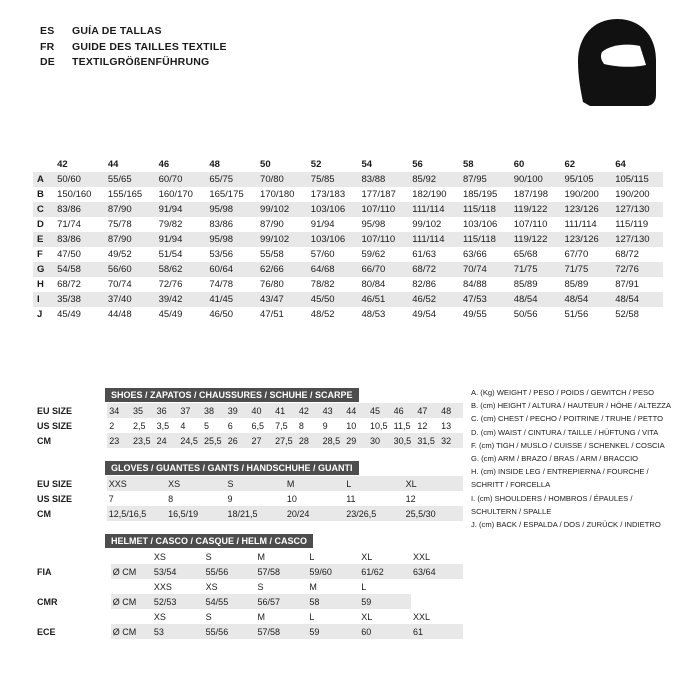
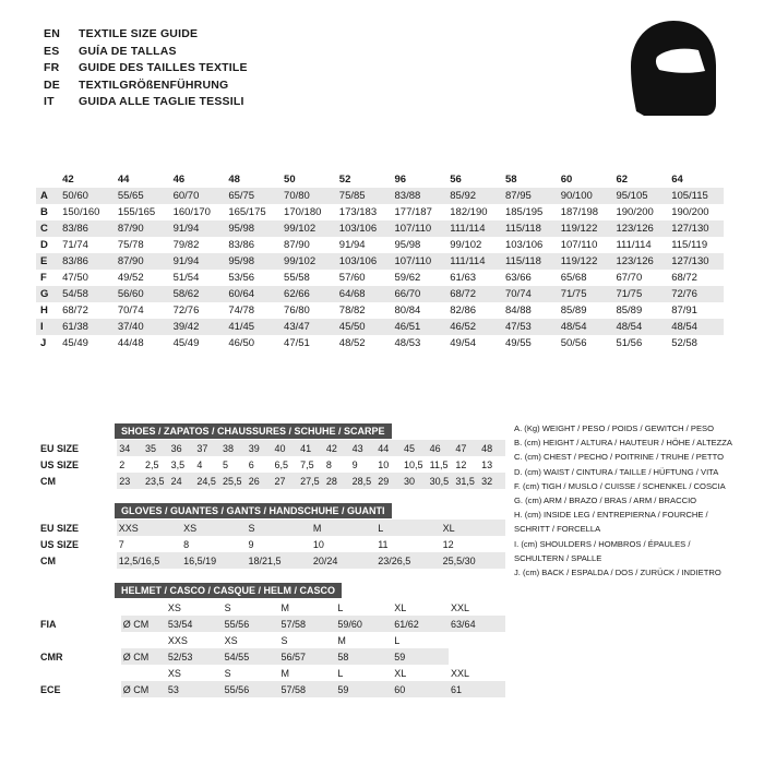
+ EN
+ TEXTILE SIZE GUIDE
  ES
  GUÍA DE TALLAS
  FR
  GUIDE DES TAILLES TEXTILE
  DE
  TEXTILGRÖßENFÜHRUNG
+ IT
+ GUIDA ALLE TAGLIE TESSILI
- 	42	44	46	48	50	52	54	56	58	60	62	64
+ 	42	44	46	48	50	52	96	56	58	60	62	64
  A	50/60	55/65	60/70	65/75	70/80	75/85	83/88	85/92	87/95	90/100	95/105	105/115
  B	150/160	155/165	160/170	165/175	170/180	173/183	177/187	182/190	185/195	187/198	190/200	190/200
  C	83/86	87/90	91/94	95/98	99/102	103/106	107/110	111/114	115/118	119/122	123/126	127/130
  D	71/74	75/78	79/82	83/86	87/90	91/94	95/98	99/102	103/106	107/110	111/114	115/119
  E	83/86	87/90	91/94	95/98	99/102	103/106	107/110	111/114	115/118	119/122	123/126	127/130
  F	47/50	49/52	51/54	53/56	55/58	57/60	59/62	61/63	63/66	65/68	67/70	68/72
  G	54/58	56/60	58/62	60/64	62/66	64/68	66/70	68/72	70/74	71/75	71/75	72/76
  H	68/72	70/74	72/76	74/78	76/80	78/82	80/84	82/86	84/88	85/89	85/89	87/91
- I	35/38	37/40	39/42	41/45	43/47	45/50	46/51	46/52	47/53	48/54	48/54	48/54
+ I	61/38	37/40	39/42	41/45	43/47	45/50	46/51	46/52	47/53	48/54	48/54	48/54
  J	45/49	44/48	45/49	46/50	47/51	48/52	48/53	49/54	49/55	50/56	51/56	52/58
  SHOES / ZAPATOS / CHAUSSURES / SCHUHE / SCARPE
  EU SIZE	34	35	36	37	38	39	40	41	42	43	44	45	46	47	48
  US SIZE	2	2,5	3,5	4	5	6	6,5	7,5	8	9	10	10,5	11,5	12	13
  CM	23	23,5	24	24,5	25,5	26	27	27,5	28	28,5	29	30	30,5	31,5	32
  GLOVES / GUANTES / GANTS / HANDSCHUHE / GUANTI
  EU SIZE	XXS	XS	S	M	L	XL
  US SIZE	7	8	9	10	11	12
  CM	12,5/16,5	16,5/19	18/21,5	20/24	23/26,5	25,5/30
  HELMET / CASCO / CASQUE / HELM / CASCO
  		XS	S	M	L	XL	XXL
  FIA	Ø CM	53/54	55/56	57/58	59/60	61/62	63/64
  		XXS	XS	S	M	L
  CMR	Ø CM	52/53	54/55	56/57	58	59
  		XS	S	M	L	XL	XXL
  ECE	Ø CM	53	55/56	57/58	59	60	61
  A. (Kg) WEIGHT / PESO / POIDS / GEWITCH / PESO
  B. (cm) HEIGHT / ALTURA / HAUTEUR / HÖHE / ALTEZZA
  C. (cm) CHEST / PECHO / POITRINE / TRUHE / PETTO
  D. (cm) WAIST / CINTURA / TAILLE / HÜFTUNG / VITA
  F. (cm) TIGH / MUSLO / CUISSE / SCHENKEL / COSCIA
  G. (cm) ARM / BRAZO / BRAS / ARM / BRACCIO
  H. (cm) INSIDE LEG / ENTREPIERNA / FOURCHE /
  SCHRITT / FORCELLA
  I. (cm) SHOULDERS / HOMBROS / ÉPAULES /
  SCHULTERN / SPALLE
  J. (cm) BACK / ESPALDA / DOS / ZURÜCK / INDIETRO
